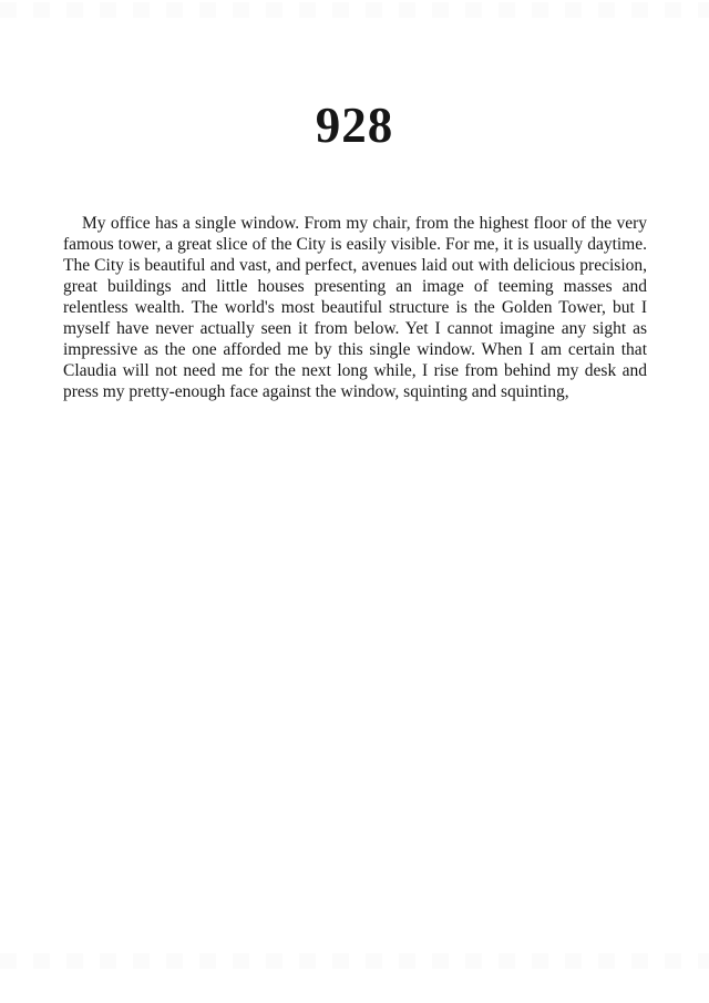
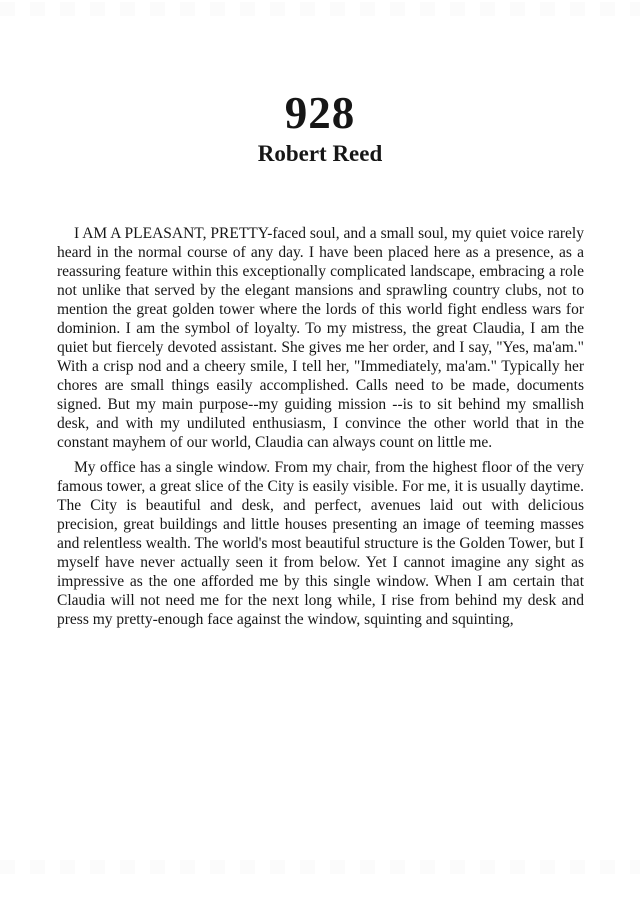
  928
+ Robert Reed
+ I AM A PLEASANT, PRETTY-faced soul, and a small soul, my quiet voice rarely heard in the normal course of any day. I have been placed here as a presence, as a reassuring feature within this exceptionally complicated landscape, embracing a role not unlike that served by the elegant mansions and sprawling country clubs, not to mention the great golden tower where the lords of this world fight endless wars for dominion. I am the symbol of loyalty. To my mistress, the great Claudia, I am the quiet but fiercely devoted assistant. She gives me her order, and I say, "Yes, ma'am." With a crisp nod and a cheery smile, I tell her, "Immediately, ma'am." Typically her chores are small things easily accomplished. Calls need to be made, documents signed. But my main purpose--my guiding mission --is to sit behind my smallish desk, and with my undiluted enthusiasm, I convince the other world that in the constant mayhem of our world, Claudia can always count on little me.
- My office has a single window. From my chair, from the highest floor of the very famous tower, a great slice of the City is easily visible. For me, it is usually daytime. The City is beautiful and vast, and perfect, avenues laid out with delicious precision, great buildings and little houses presenting an image of teeming masses and relentless wealth. The world's most beautiful structure is the Golden Tower, but I myself have never actually seen it from below. Yet I cannot imagine any sight as impressive as the one afforded me by this single window. When I am certain that Claudia will not need me for the next long while, I rise from behind my desk and press my pretty-enough face against the window, squinting and squinting,
+ My office has a single window. From my chair, from the highest floor of the very famous tower, a great slice of the City is easily visible. For me, it is usually daytime. The City is beautiful and desk, and perfect, avenues laid out with delicious precision, great buildings and little houses presenting an image of teeming masses and relentless wealth. The world's most beautiful structure is the Golden Tower, but I myself have never actually seen it from below. Yet I cannot imagine any sight as impressive as the one afforded me by this single window. When I am certain that Claudia will not need me for the next long while, I rise from behind my desk and press my pretty-enough face against the window, squinting and squinting,
